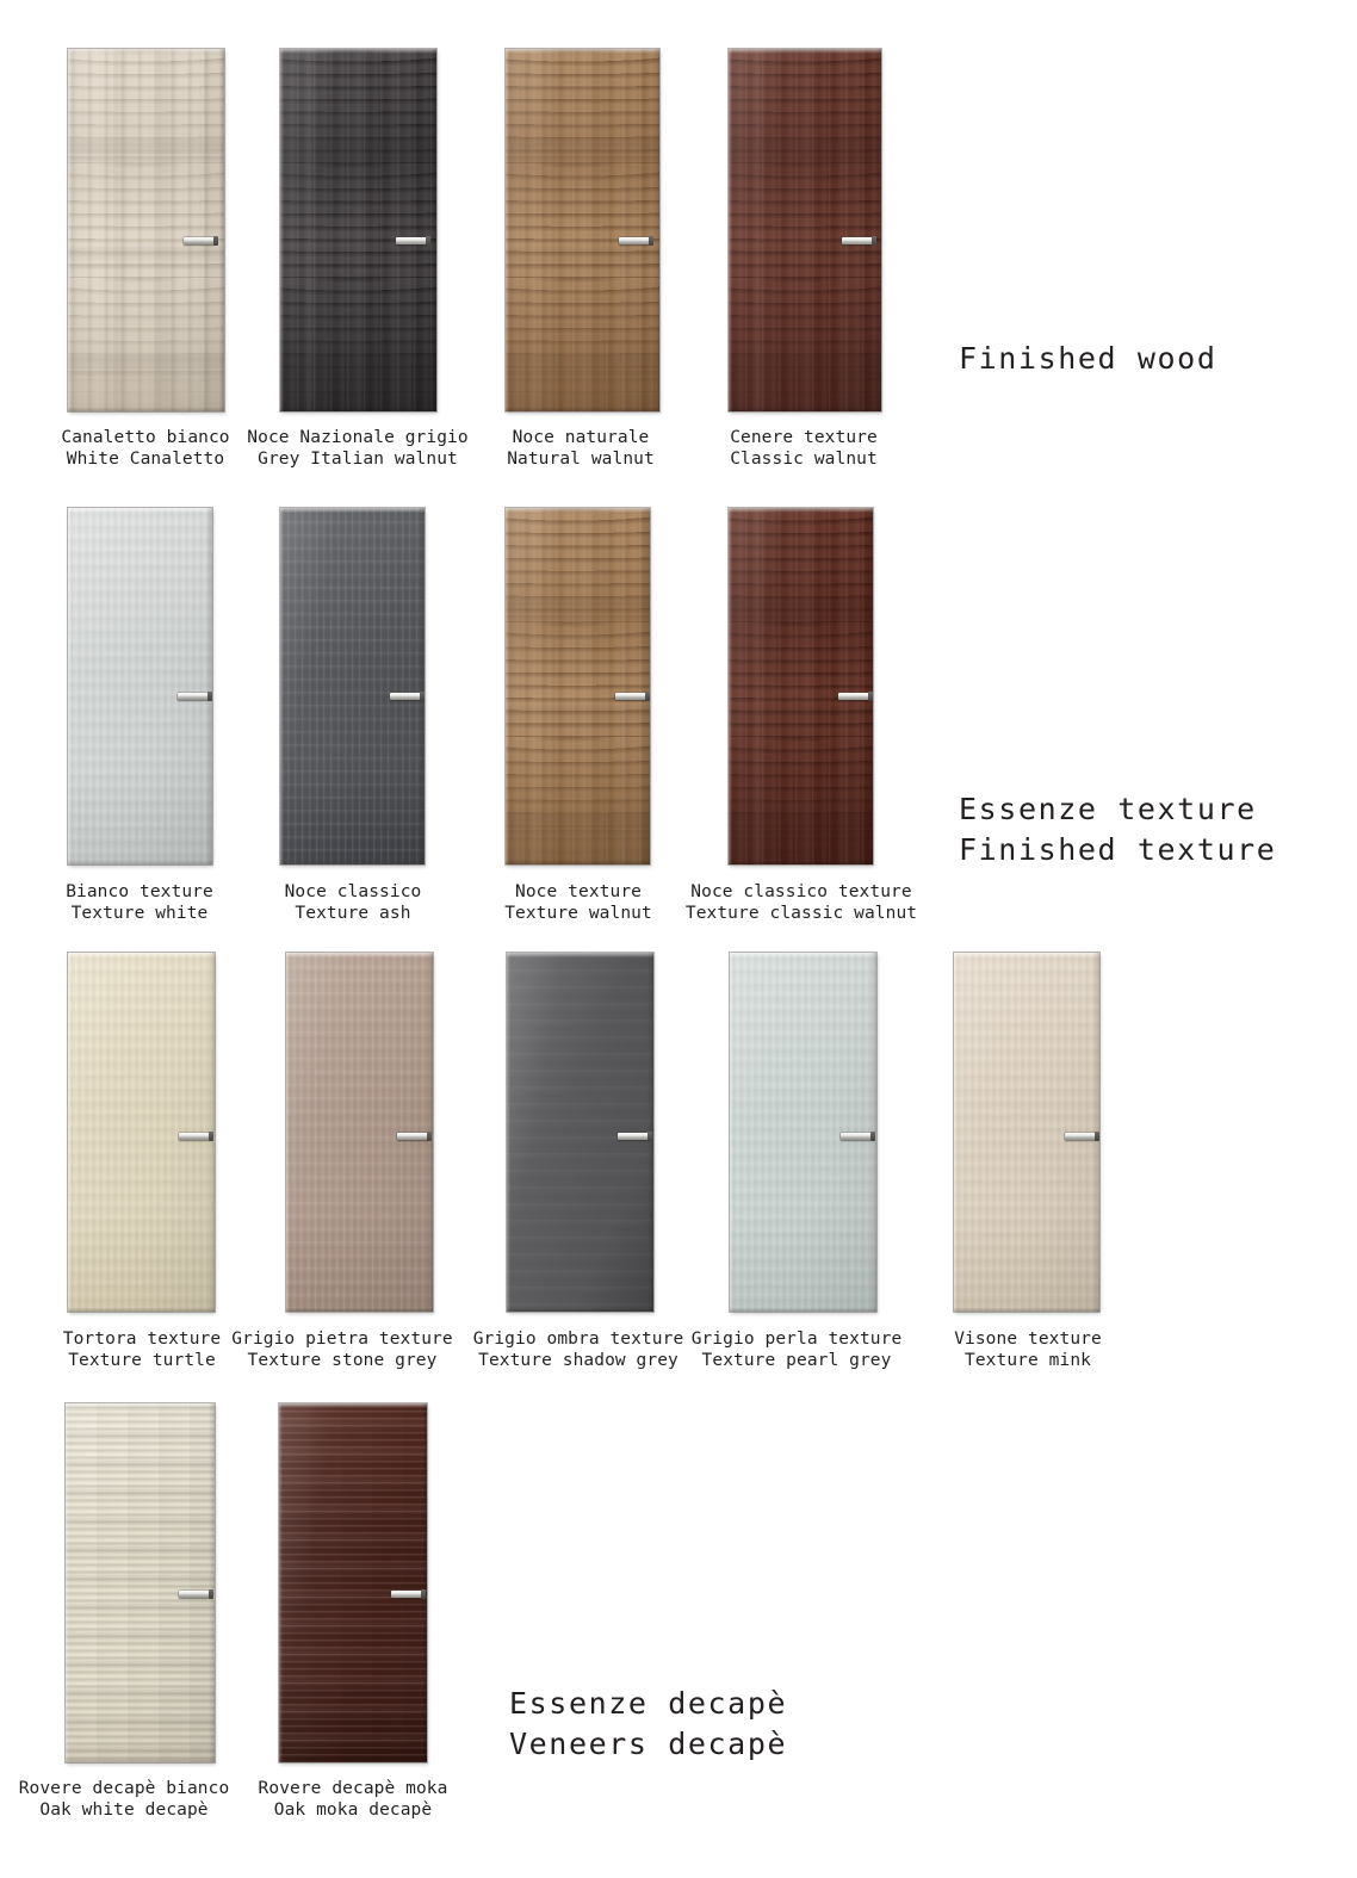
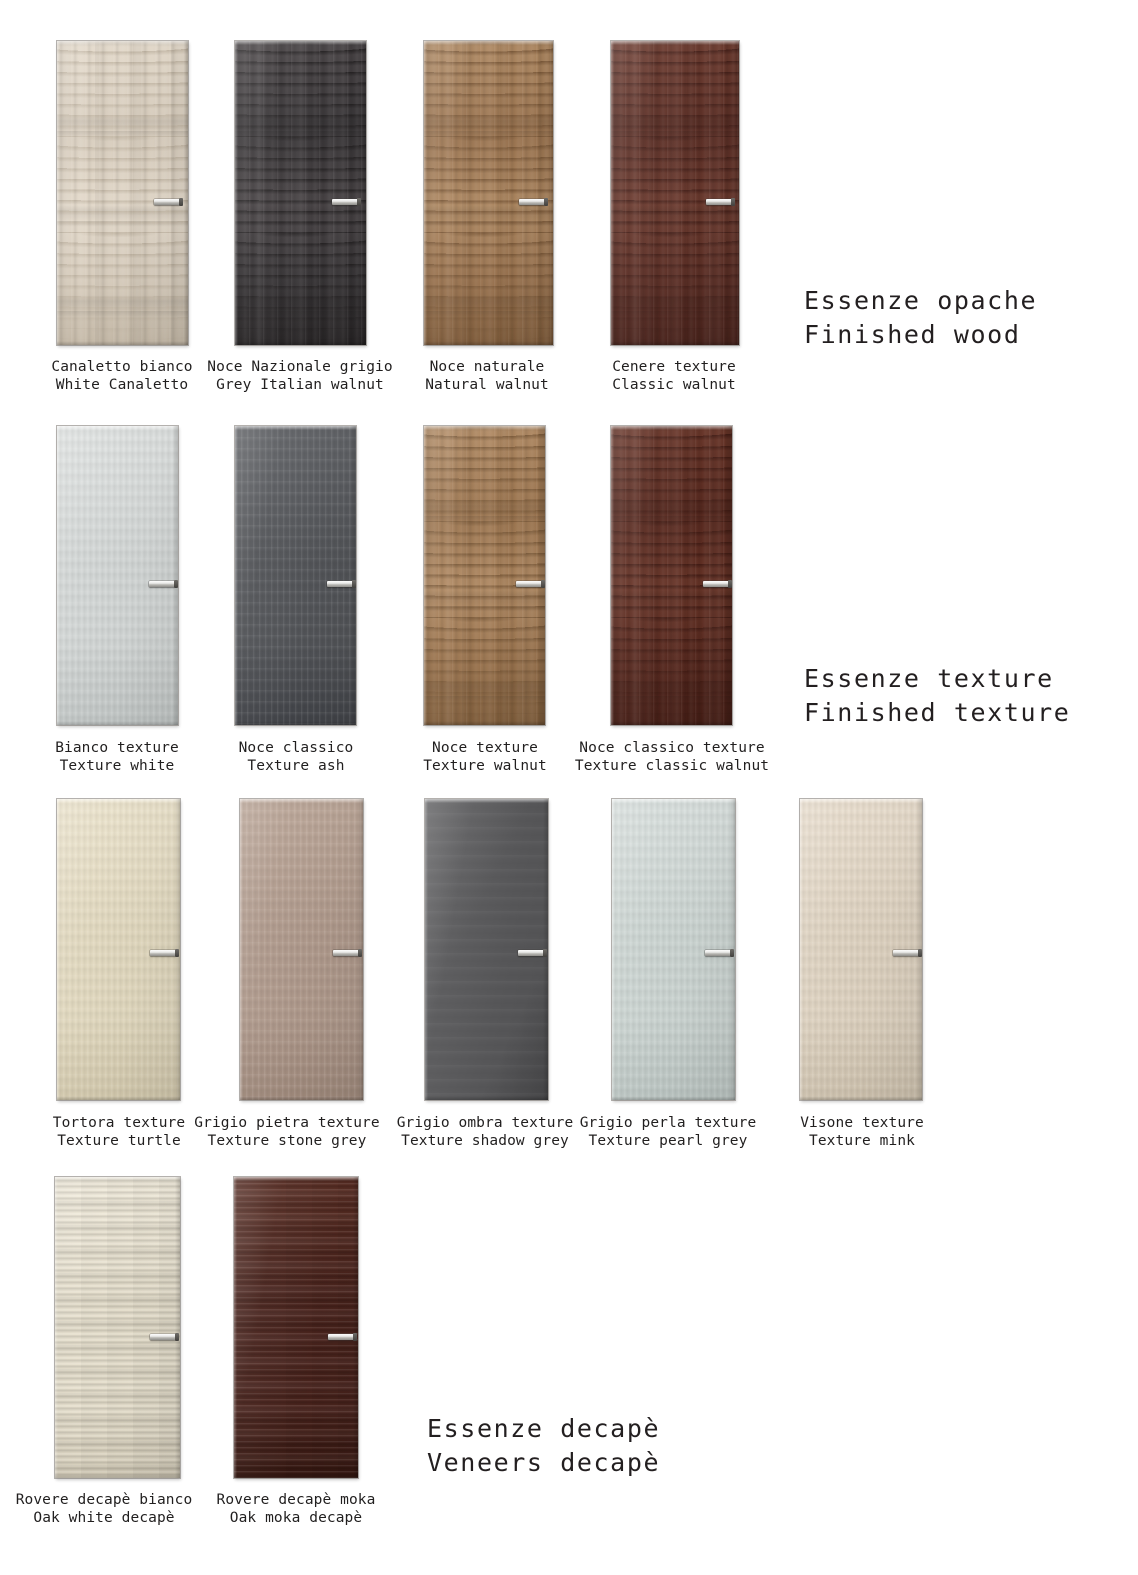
  Canaletto bianco
  White Canaletto
  Noce Nazionale grigio
  Grey Italian walnut
  Noce naturale
  Natural walnut
  Cenere texture
  Classic walnut
  Bianco texture
  Texture white
  Noce classico
  Texture ash
  Noce texture
  Texture walnut
  Noce classico texture
  Texture classic walnut
  Tortora texture
  Texture turtle
  Grigio pietra texture
  Texture stone grey
  Grigio ombra texture
  Texture shadow grey
  Grigio perla texture
  Texture pearl grey
  Visone texture
  Texture mink
  Rovere decapè bianco
  Oak white decapè
  Rovere decapè moka
  Oak moka decapè
+ Essenze opache
  Finished wood
  Essenze texture
  Finished texture
  Essenze decapè
  Veneers decapè
